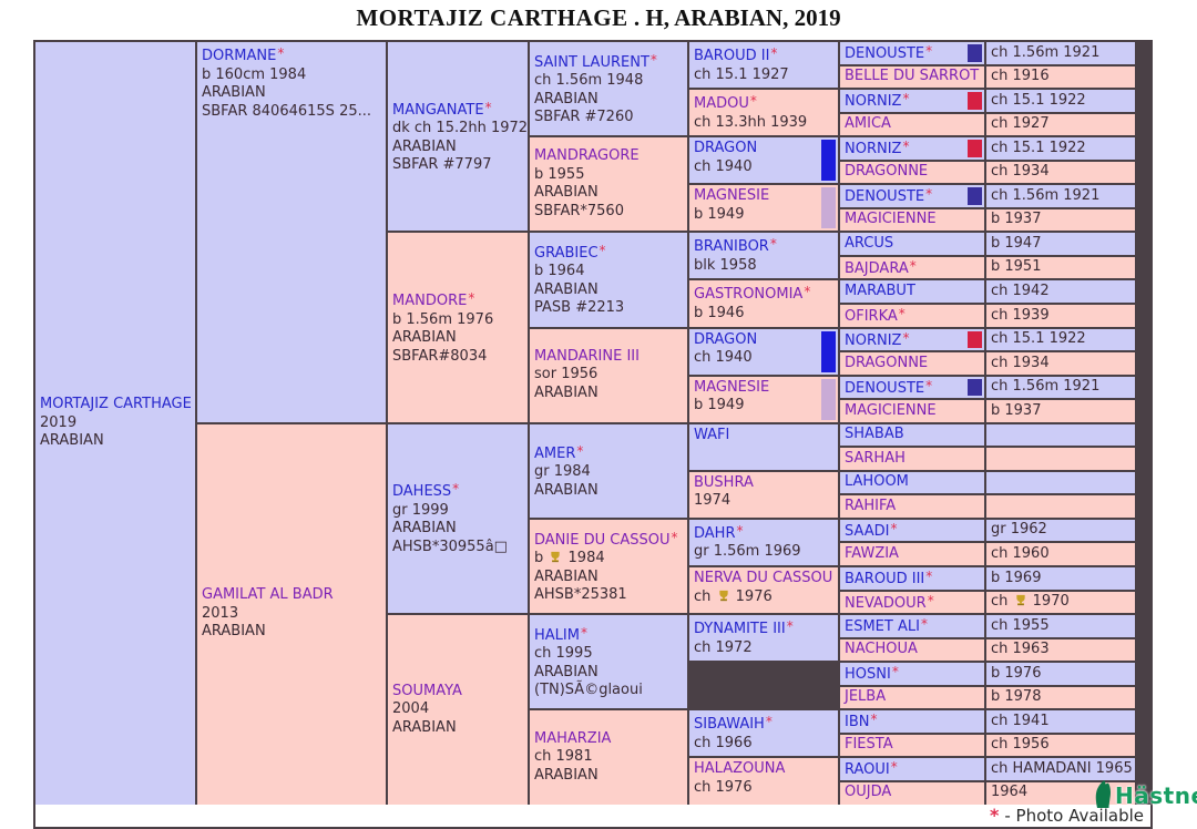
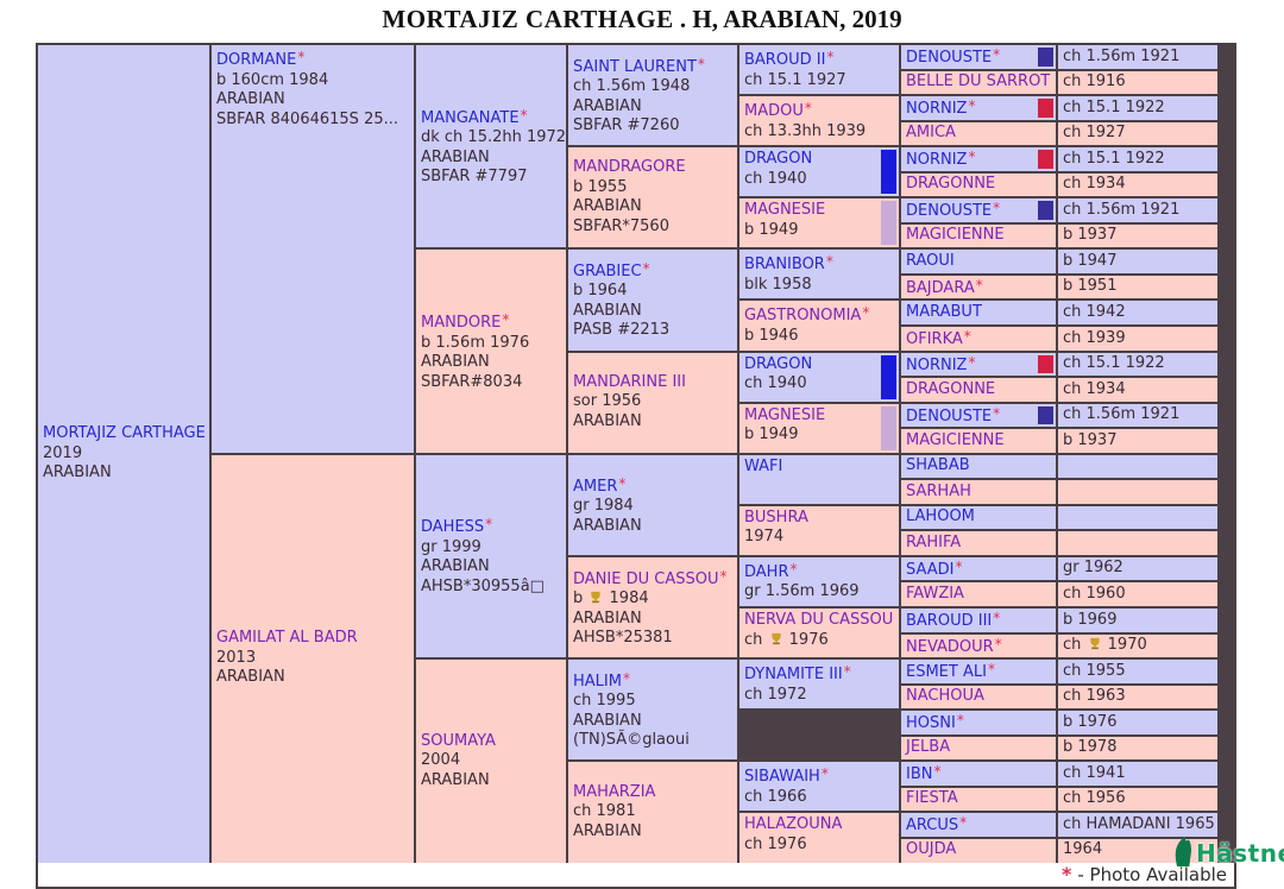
  MORTAJIZ CARTHAGE . H, ARABIAN, 2019
  MORTAJIZ CARTHAGE
  2019
  ARABIAN
  DORMANE*
  b 160cm 1984
  ARABIAN
  SBFAR 84064615S 25...
  GAMILAT AL BADR
  2013
  ARABIAN
  MANGANATE*
  dk ch 15.2hh 1972
  ARABIAN
  SBFAR #7797
  MANDORE*
  b 1.56m 1976
  ARABIAN
  SBFAR#8034
  DAHESS*
  gr 1999
  ARABIAN
  AHSB*30955â□
  SOUMAYA
  2004
  ARABIAN
  SAINT LAURENT*
  ch 1.56m 1948
  ARABIAN
  SBFAR #7260
  MANDRAGORE
  b 1955
  ARABIAN
  SBFAR*7560
  GRABIEC*
  b 1964
  ARABIAN
  PASB #2213
  MANDARINE III
  sor 1956
  ARABIAN
  AMER*
  gr 1984
  ARABIAN
  DANIE DU CASSOU*
  b 1984
  ARABIAN
  AHSB*25381
  HALIM*
  ch 1995
  ARABIAN
  (TN)SÃ©glaoui
  MAHARZIA
  ch 1981
  ARABIAN
  BAROUD II*
  ch 15.1 1927
  MADOU*
  ch 13.3hh 1939
  DRAGON
  ch 1940
  MAGNESIE
  b 1949
  BRANIBOR*
  blk 1958
  GASTRONOMIA*
  b 1946
  DRAGON
  ch 1940
  MAGNESIE
  b 1949
  WAFI
  BUSHRA
  1974
  DAHR*
  gr 1.56m 1969
  NERVA DU CASSOU
  ch 1976
  DYNAMITE III*
  ch 1972
  SIBAWAIH*
  ch 1966
  HALAZOUNA
  ch 1976
  DENOUSTE*
  BELLE DU SARROT
  NORNIZ*
  AMICA
  NORNIZ*
  DRAGONNE
  DENOUSTE*
  MAGICIENNE
- ARCUS
+ RAOUI
  BAJDARA*
  MARABUT
  OFIRKA*
  NORNIZ*
  DRAGONNE
  DENOUSTE*
  MAGICIENNE
  SHABAB
  SARHAH
  LAHOOM
  RAHIFA
  SAADI*
  FAWZIA
  BAROUD III*
  NEVADOUR*
  ESMET ALI*
  NACHOUA
  HOSNI*
  JELBA
  IBN*
  FIESTA
- RAOUI*
+ ARCUS*
  OUJDA
  ch 1.56m 1921
  ch 1916
  ch 15.1 1922
  ch 1927
  ch 15.1 1922
  ch 1934
  ch 1.56m 1921
  b 1937
  b 1947
  b 1951
  ch 1942
  ch 1939
  ch 15.1 1922
  ch 1934
  ch 1.56m 1921
  b 1937
  gr 1962
  ch 1960
  b 1969
  ch 1970
  ch 1955
  ch 1963
  b 1976
  b 1978
  ch 1941
  ch 1956
  ch HAMADANI 1965
  1964
  *
  - Photo Available
  Hästn
